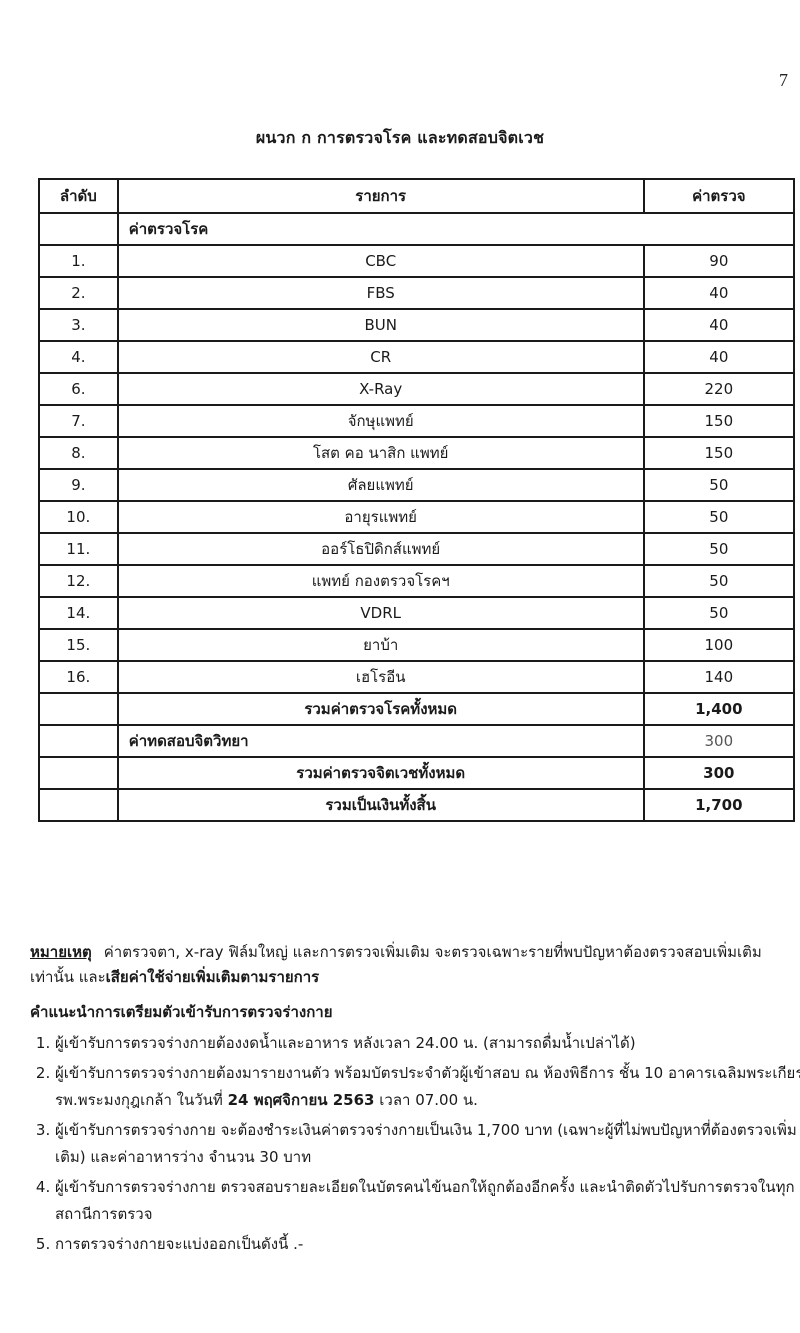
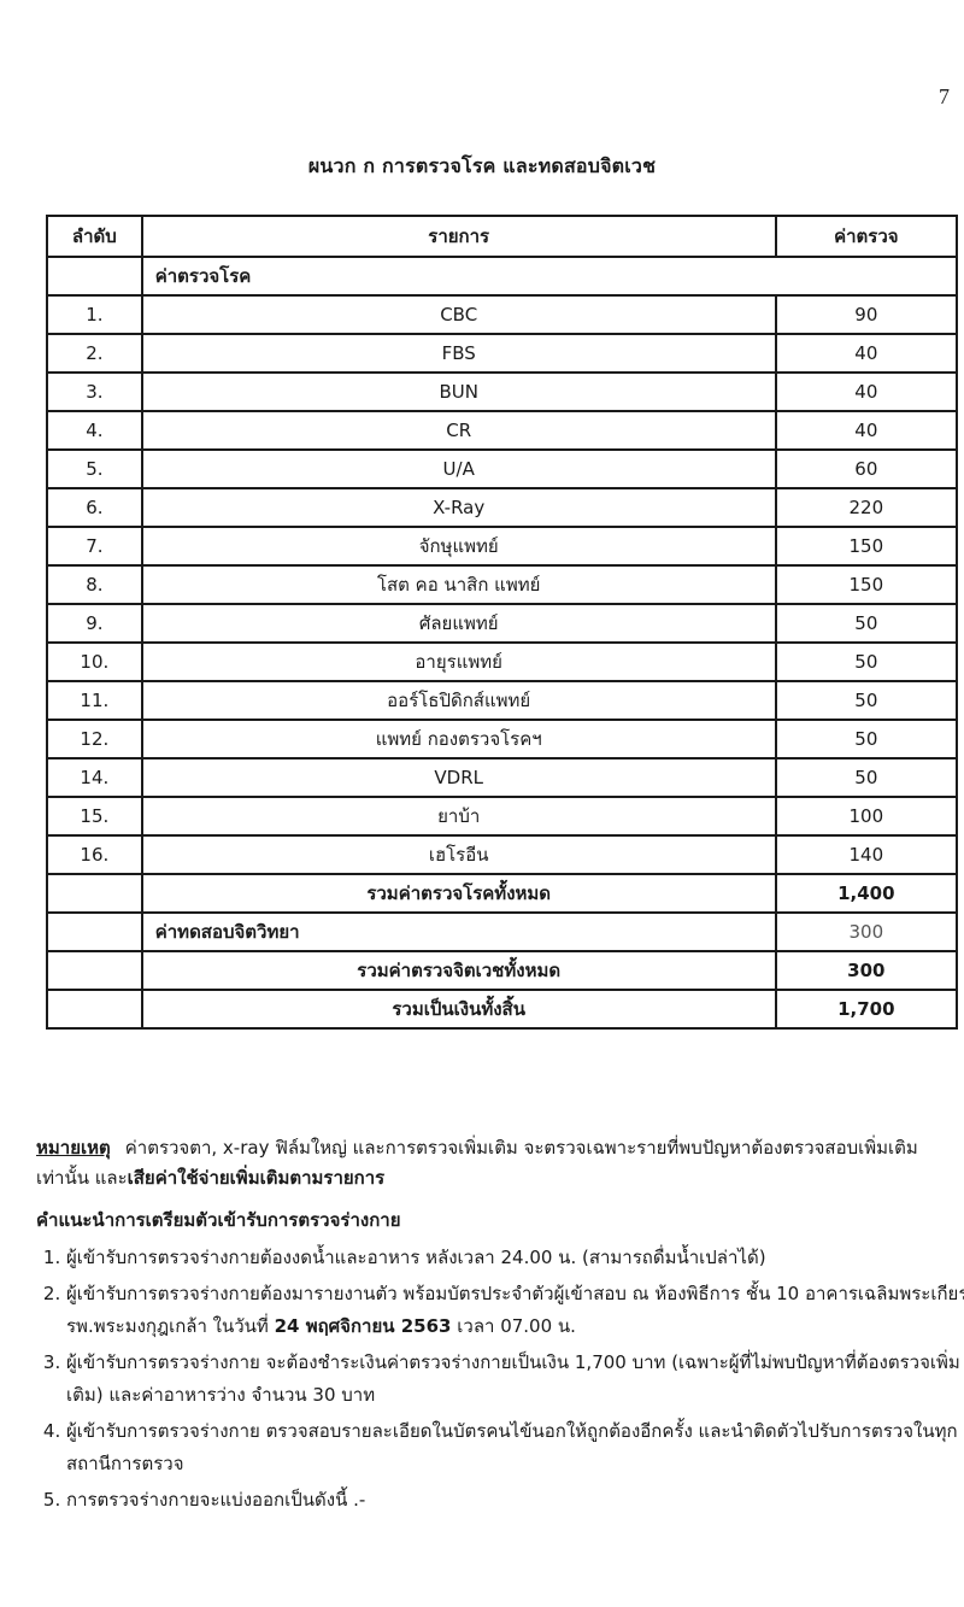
  7
  ผนวก ก การตรวจโรค และทดสอบจิตเวช
  ลำดับ	รายการ	ค่าตรวจ
  	ค่าตรวจโรค
  1.	CBC	90
  2.	FBS	40
  3.	BUN	40
  4.	CR	40
+ 5.	U/A	60
  6.	X-Ray	220
  7.	จักษุแพทย์	150
  8.	โสต คอ นาสิก แพทย์	150
  9.	ศัลยแพทย์	50
  10.	อายุรแพทย์	50
  11.	ออร์โธปิดิกส์แพทย์	50
  12.	แพทย์ กองตรวจโรคฯ	50
  14.	VDRL	50
  15.	ยาบ้า	100
  16.	เฮโรอีน	140
  	รวมค่าตรวจโรคทั้งหมด	1,400
  	ค่าทดสอบจิตวิทยา	300
  	รวมค่าตรวจจิตเวชทั้งหมด	300
  	รวมเป็นเงินทั้งสิ้น	1,700
  หมายเหตุ ค่าตรวจตา, x-ray ฟิล์มใหญ่ และการตรวจเพิ่มเติม จะตรวจเฉพาะรายที่พบปัญหาต้องตรวจสอบเพิ่มเติมเท่านั้น และเสียค่าใช้จ่ายเพิ่มเติมตามรายการ
  คำแนะนำการเตรียมตัวเข้ารับการตรวจร่างกาย
  ผู้เข้ารับการตรวจร่างกายต้องงดน้ำและอาหาร หลังเวลา 24.00 น. (สามารถดื่มน้ำเปล่าได้)
  ผู้เข้ารับการตรวจร่างกายต้องมารายงานตัว พร้อมบัตรประจำตัวผู้เข้าสอบ ณ ห้องพิธีการ ชั้น 10 อาคารเฉลิมพระเกียร รพ.พระมงกุฎเกล้า ในวันที่ 24 พฤศจิกายน 2563 เวลา 07.00 น.
  ผู้เข้ารับการตรวจร่างกาย จะต้องชำระเงินค่าตรวจร่างกายเป็นเงิน 1,700 บาท (เฉพาะผู้ที่ไม่พบปัญหาที่ต้องตรวจเพิ่มเติม) และค่าอาหารว่าง จำนวน 30 บาท
  ผู้เข้ารับการตรวจร่างกาย ตรวจสอบรายละเอียดในบัตรคนไข้นอกให้ถูกต้องอีกครั้ง และนำติดตัวไปรับการตรวจในทุกสถานีการตรวจ
  การตรวจร่างกายจะแบ่งออกเป็นดังนี้ .-
